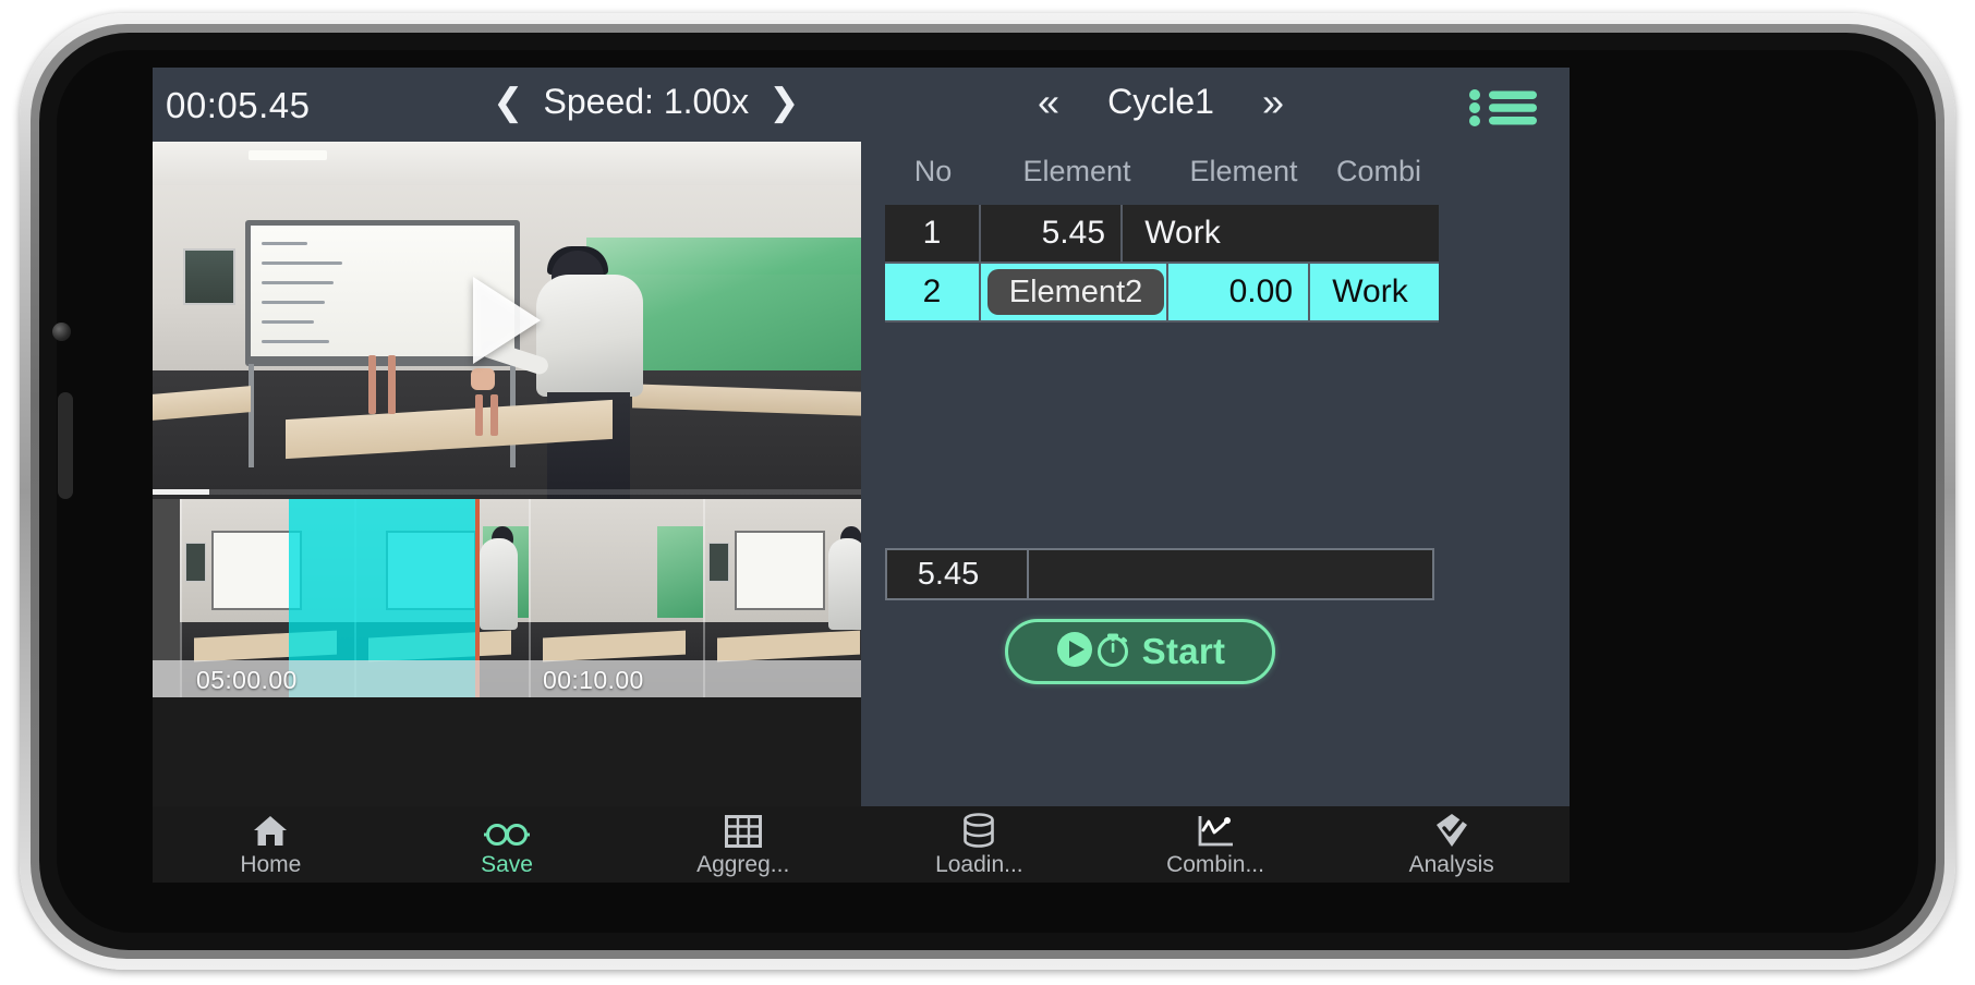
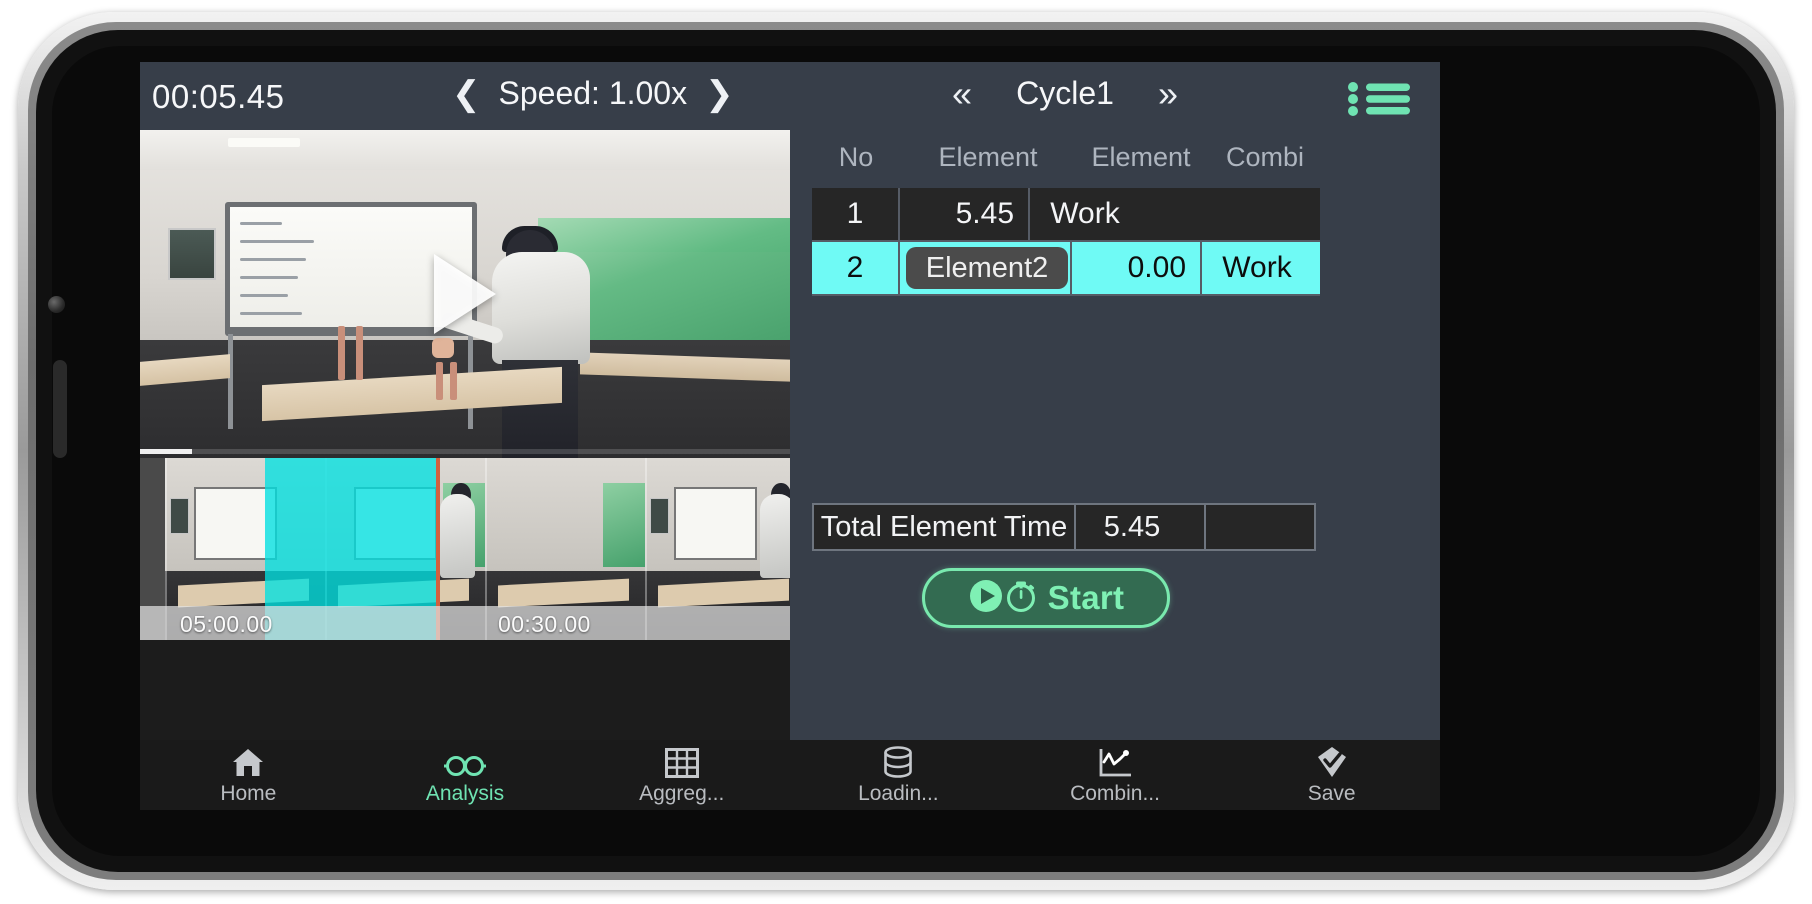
  00:05.45
  ❮
  Speed: 1.00x
  ❯
  «
  Cycle1
  »
  05:00.00
- 00:10.00
+ 00:30.00
  No
  Element
  Element
  Combi
  1
  5.45
  Work
  2
  Element2
  0.00
  Work
+ Total Element Time
  5.45
  Start
  Home
- Save
+ Analysis
  Aggreg...
  Loadin...
  Combin...
- Analysis
+ Save
